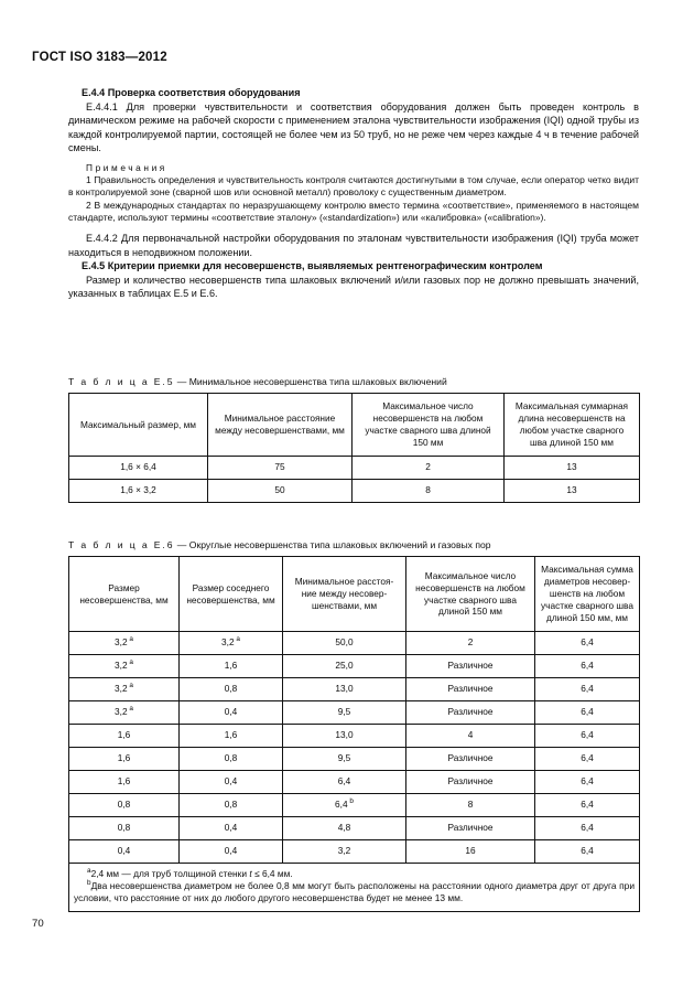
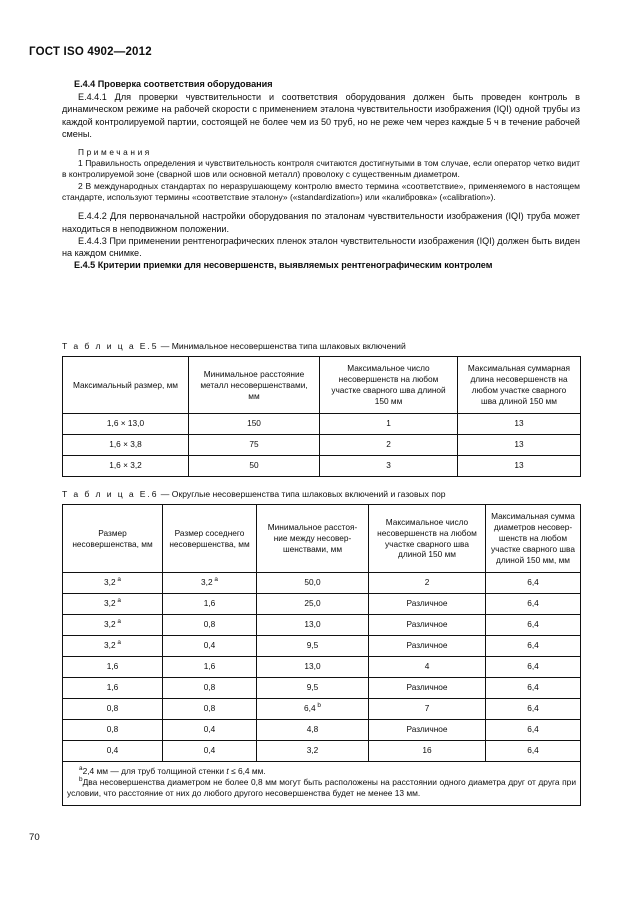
- ГОСТ ISO 3183—2012
+ ГОСТ ISO 4902—2012
  E.4.4 Проверка соответствия оборудования
- E.4.4.1 Для проверки чувствительности и соответствия оборудования должен быть проведен контроль в динамическом режиме на рабочей скорости с применением эталона чувствительности изображения (IQI) одной трубы из каждой контролируемой партии, состоящей не более чем из 50 труб, но не реже чем через каждые 4 ч в течение рабочей смены.
+ E.4.4.1 Для проверки чувствительности и соответствия оборудования должен быть проведен контроль в динамическом режиме на рабочей скорости с применением эталона чувствительности изображения (IQI) одной трубы из каждой контролируемой партии, состоящей не более чем из 50 труб, но не реже чем через каждые 5 ч в течение рабочей смены.
  Примечания
  1 Правильность определения и чувствительность контроля считаются достигнутыми в том случае, если оператор четко видит в контролируемой зоне (сварной шов или основной металл) проволоку с существенным диаметром.
  2 В международных стандартах по неразрушающему контролю вместо термина «соответствие», применяемого в настоящем стандарте, используют термины «соответствие эталону» («standardization») или «калибровка» («calibration»).
  E.4.4.2 Для первоначальной настройки оборудования по эталонам чувствительности изображения (IQI) труба может находиться в неподвижном положении.
+ E.4.4.3 При применении рентгенографических пленок эталон чувствительности изображения (IQI) должен быть виден на каждом снимке.
  E.4.5 Критерии приемки для несовершенств, выявляемых рентгенографическим контролем
- Размер и количество несовершенств типа шлаковых включений и/или газовых пор не должно превышать значений, указанных в таблицах E.5 и E.6.
  Т а б л и ц а E.5 — Минимальное несовершенства типа шлаковых включений
- Максимальный размер, мм	Минимальное расстояние между несовершенствами, мм	Максимальное число несовершенств на любом участке сварного шва длиной 150 мм	Максимальная суммарная длина несовершенств на любом участке сварного шва длиной 150 мм
+ Максимальный размер, мм	Минимальное расстояние металл несовершенствами, мм	Максимальное число несовершенств на любом участке сварного шва длиной 150 мм	Максимальная суммарная длина несовершенств на любом участке сварного шва длиной 150 мм
+ 1,6 × 13,0	150	1	13
- 1,6 × 6,4	75	2	13
+ 1,6 × 3,8	75	2	13
- 1,6 × 3,2	50	8	13
+ 1,6 × 3,2	50	3	13
  Т а б л и ц а E.6 — Округлые несовершенства типа шлаковых включений и газовых пор
  Размер несовершенства, мм	Размер соседнего несовершенства, мм	Минимальное расстоя-ние между несовер-шенствами, мм	Максимальное число несовершенств на любом участке сварного шва длиной 150 мм	Максимальная сумма диаметров несовер-шенств на любом участке сварного шва длиной 150 мм, мм
  3,2	3,2	50,0	2	6,4
  3,2	1,6	25,0	Различное	6,4
  3,2	0,8	13,0	Различное	6,4
  3,2	0,4	9,5	Различное	6,4
  1,6	1,6	13,0	4	6,4
  1,6	0,8	9,5	Различное	6,4
- 1,6	0,4	6,4	Различное	6,4
- 0,8	0,8	6,4	8	6,4
+ 0,8	0,8	6,4	7	6,4
  0,8	0,4	4,8	Различное	6,4
  0,4	0,4	3,2	16	6,4
  2,4 мм — для труб толщиной стенки t ≤ 6,4 мм.Два несовершенства диаметром не более 0,8 мм могут быть расположены на расстоянии одного диаметра друг от друга при условии, что расстояние от них до любого другого несовершенства будет не менее 13 мм.
  70
